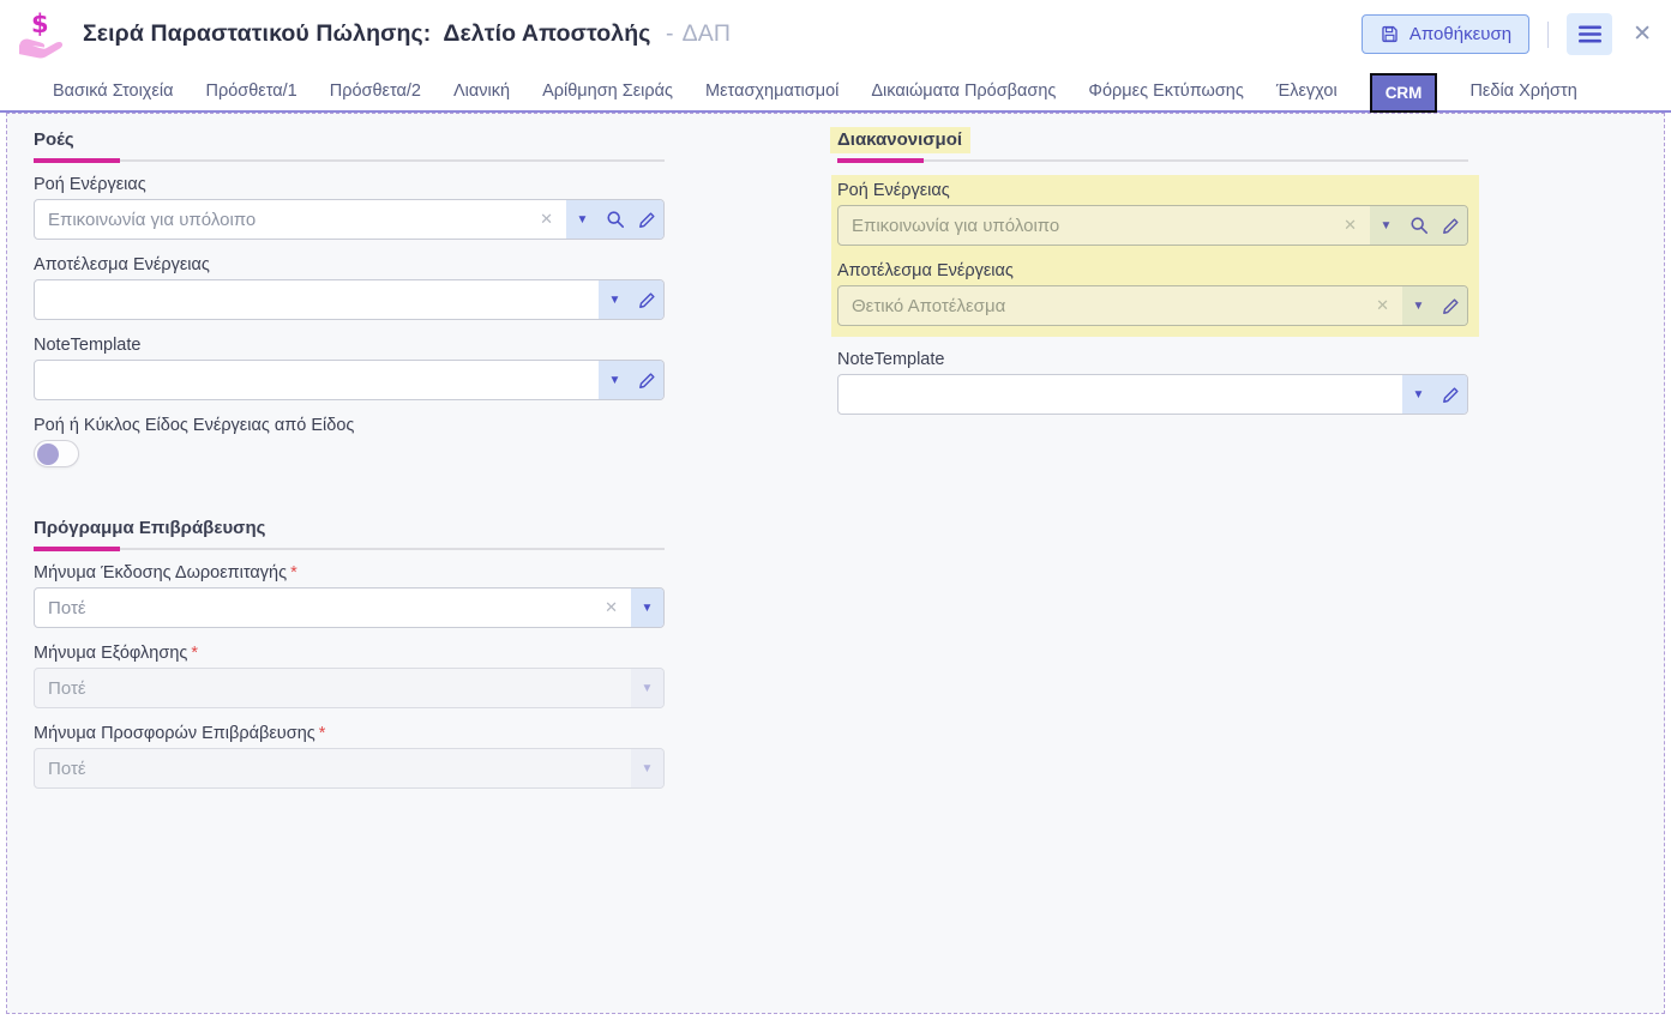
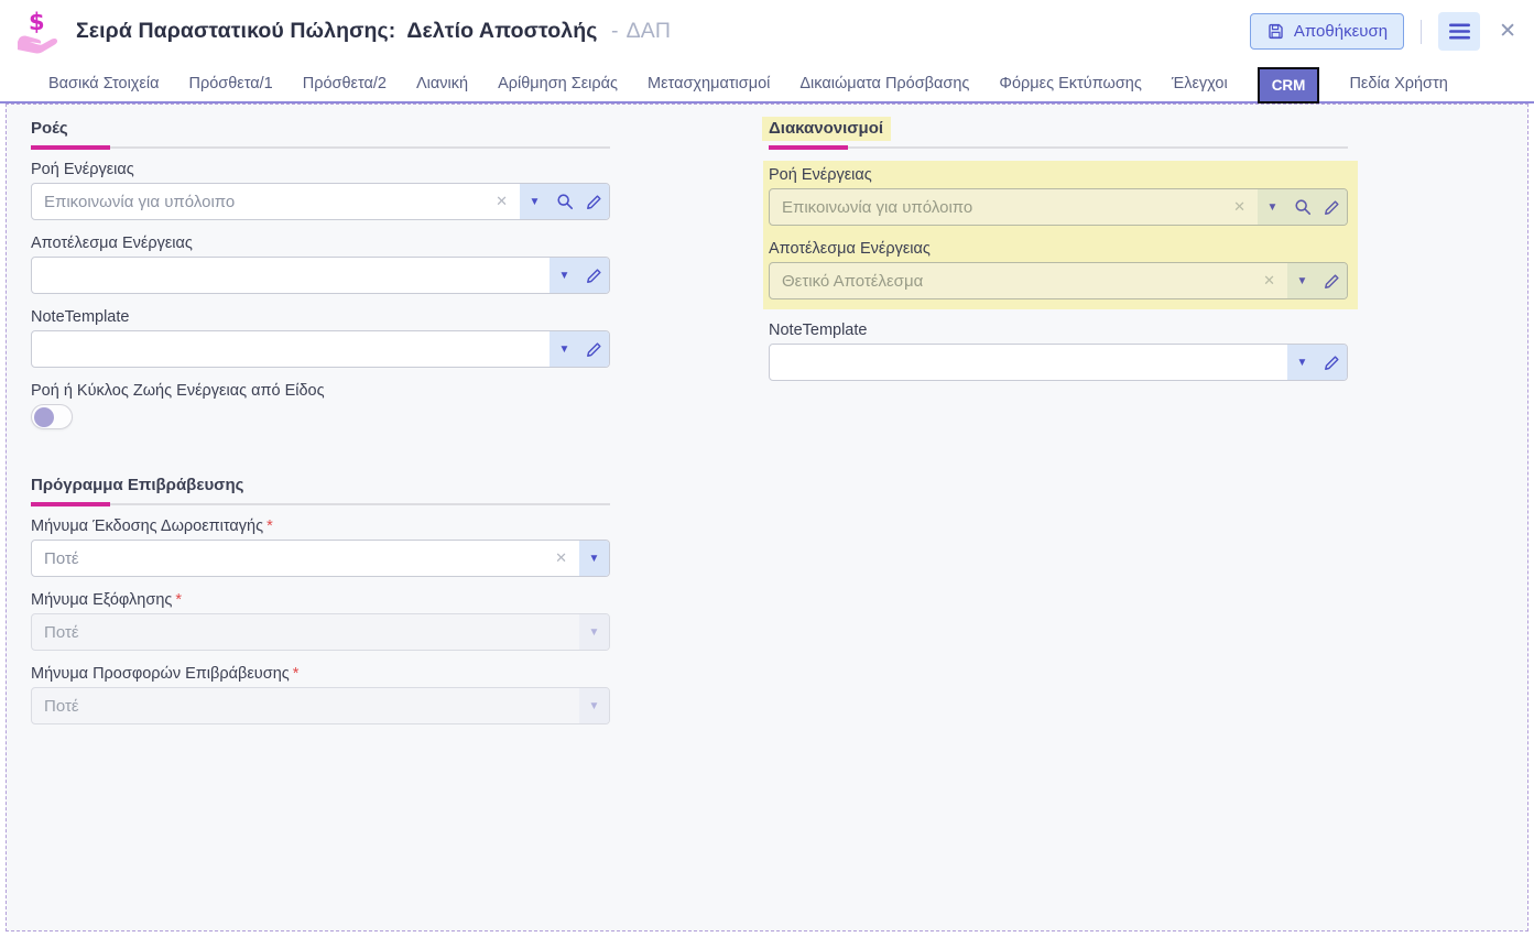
  $
  Σειρά Παραστατικού Πώλησης: Δελτίο Αποστολής - ΔΑΠ
  Αποθήκευση
  ✕
  Βασικά Στοιχεία
  Πρόσθετα/1
  Πρόσθετα/2
  Λιανική
  Αρίθμηση Σειράς
  Μετασχηματισμοί
  Δικαιώματα Πρόσβασης
  Φόρμες Εκτύπωσης
  Έλεγχοι
  CRM
  Πεδία Χρήστη
  Ροές
  Ροή Ενέργειας
  Επικοινωνία για υπόλοιπο
  ✕
  ▼
  Αποτέλεσμα Ενέργειας
  ▼
  NoteTemplate
  ▼
- Ροή ή Κύκλος Είδος Ενέργειας από Είδος
+ Ροή ή Κύκλος Ζωής Ενέργειας από Είδος
  Πρόγραμμα Επιβράβευσης
  Μήνυμα Έκδοσης Δωροεπιταγής *
  Ποτέ
  ✕
  ▼
  Μήνυμα Εξόφλησης *
  Ποτέ
  ▼
  Μήνυμα Προσφορών Επιβράβευσης *
  Ποτέ
  ▼
  Διακανονισμοί
  Ροή Ενέργειας
  Επικοινωνία για υπόλοιπο
  ✕
  ▼
  Αποτέλεσμα Ενέργειας
  Θετικό Αποτέλεσμα
  ✕
  ▼
  NoteTemplate
  ▼
